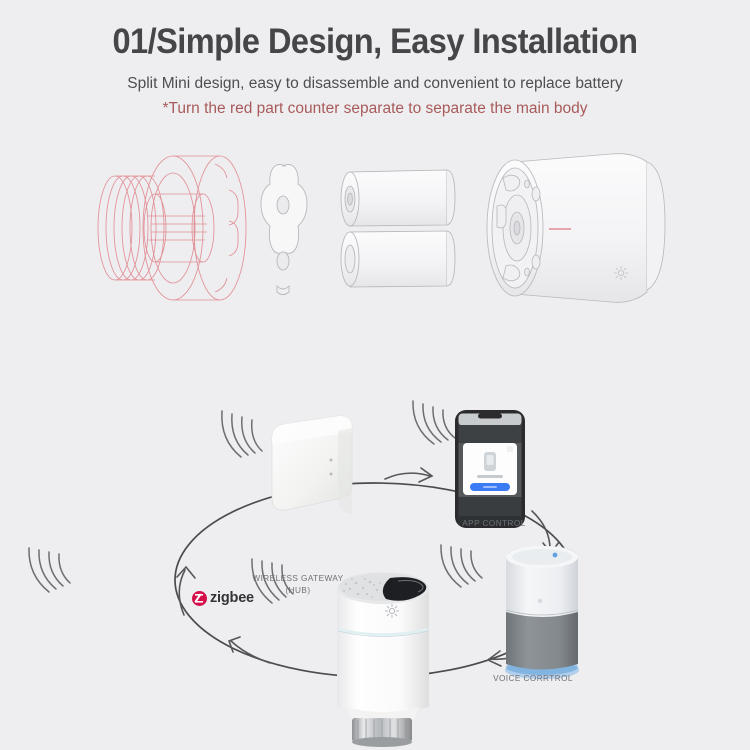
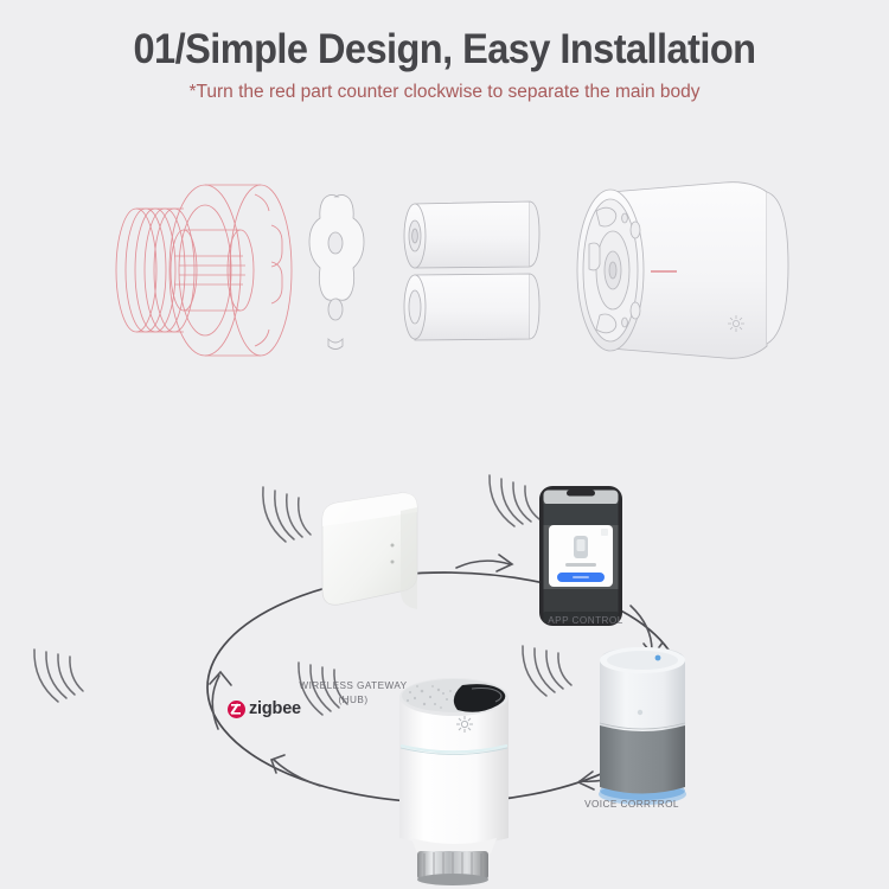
  01/Simple Design, Easy Installation
- Split Mini design, easy to disassemble and convenient to replace battery
- *Turn the red part counter separate to separate the main body
+ *Turn the red part counter clockwise to separate the main body
  APP CONTROL
  VOICE CORRTROL
  WIRELESS GATEWAY
  (HUB)
  zigbee
